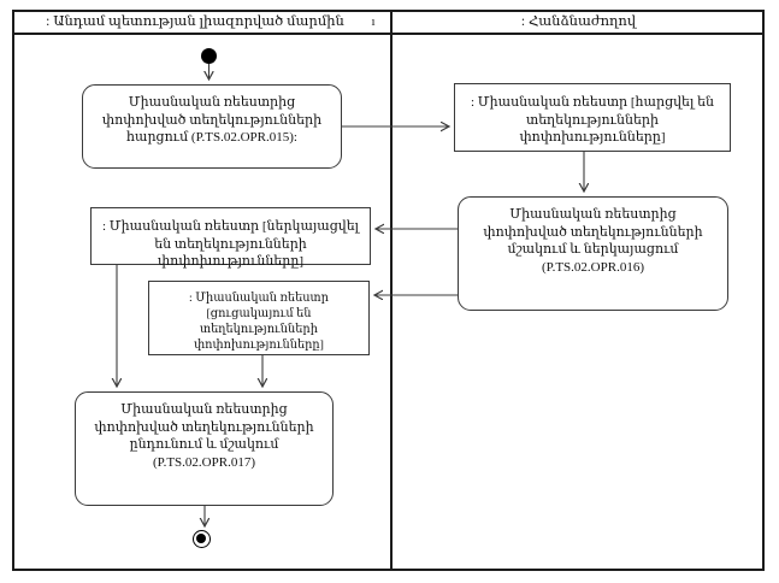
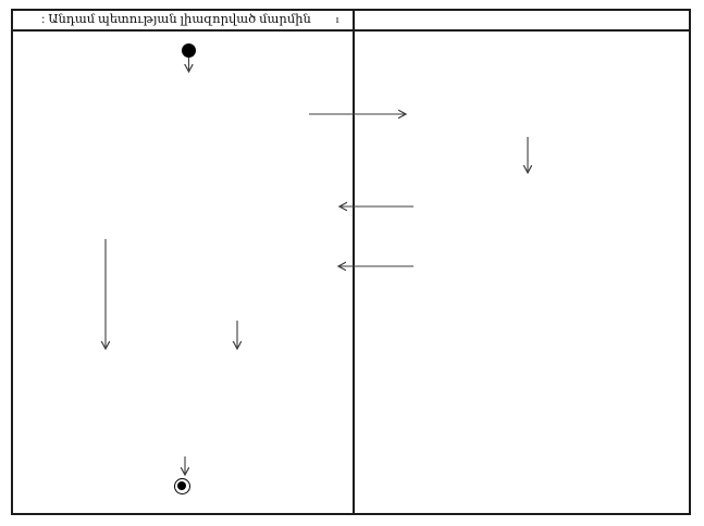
  : Անդամ պետության լիազորված մարմին
  ı
- : Հանձնաժողով
- Միասնական ռեեստրից փոփոխված տեղեկությունների հարցում (P.TS.02.OPR.015):
- : Միասնական ռեեստր [հարցվել են տեղեկությունների փոփոխությունները]
- Միասնական ռեեստրից փոփոխված տեղեկությունների մշակում և ներկայացում (P.TS.02.OPR.016)
- : Միասնական ռեեստր [ներկայացվել են տեղեկությունների փոփոխությունները]
- : Միասնական ռեեստր [ցուցակայում են տեղեկությունների փոփոխությունները]
- Միասնական ռեեստրից փոփոխված տեղեկությունների ընդունում և մշակում (P.TS.02.OPR.017)
